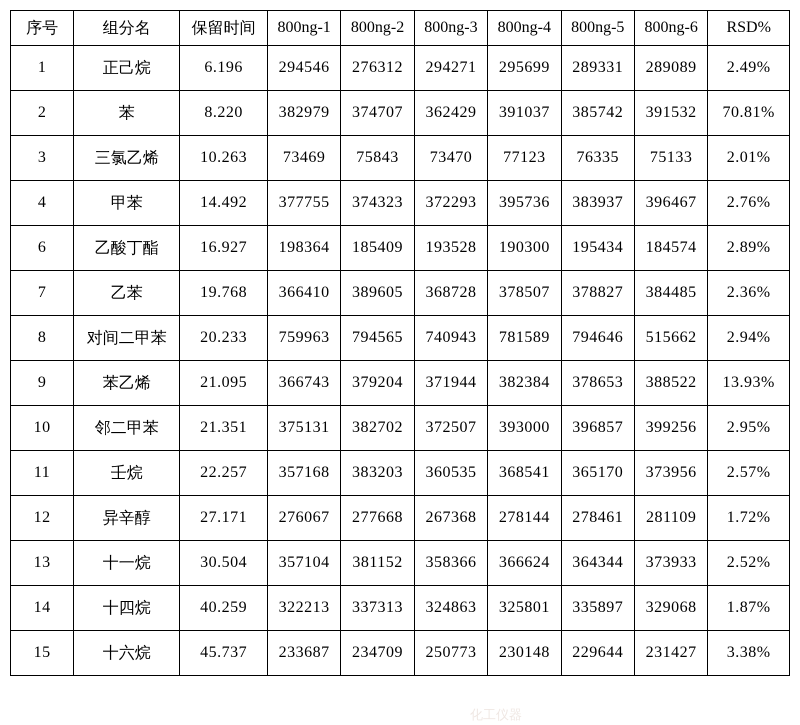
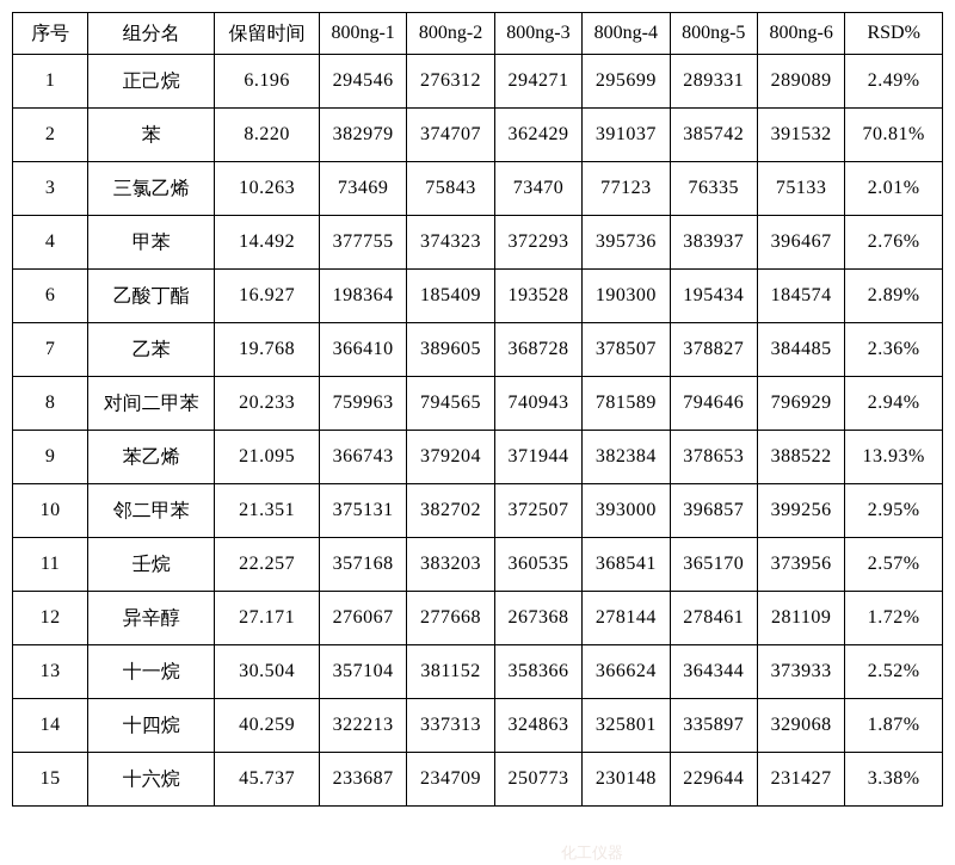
  序号	组分名	保留时间	800ng-1	800ng-2	800ng-3	800ng-4	800ng-5	800ng-6	RSD%
  1	正己烷	6.196	294546	276312	294271	295699	289331	289089	2.49%
  2	苯	8.220	382979	374707	362429	391037	385742	391532	70.81%
  3	三氯乙烯	10.263	73469	75843	73470	77123	76335	75133	2.01%
  4	甲苯	14.492	377755	374323	372293	395736	383937	396467	2.76%
  6	乙酸丁酯	16.927	198364	185409	193528	190300	195434	184574	2.89%
  7	乙苯	19.768	366410	389605	368728	378507	378827	384485	2.36%
- 8	对间二甲苯	20.233	759963	794565	740943	781589	794646	515662	2.94%
+ 8	对间二甲苯	20.233	759963	794565	740943	781589	794646	796929	2.94%
  9	苯乙烯	21.095	366743	379204	371944	382384	378653	388522	13.93%
  10	邻二甲苯	21.351	375131	382702	372507	393000	396857	399256	2.95%
  11	壬烷	22.257	357168	383203	360535	368541	365170	373956	2.57%
  12	异辛醇	27.171	276067	277668	267368	278144	278461	281109	1.72%
  13	十一烷	30.504	357104	381152	358366	366624	364344	373933	2.52%
  14	十四烷	40.259	322213	337313	324863	325801	335897	329068	1.87%
  15	十六烷	45.737	233687	234709	250773	230148	229644	231427	3.38%
  化工仪器
